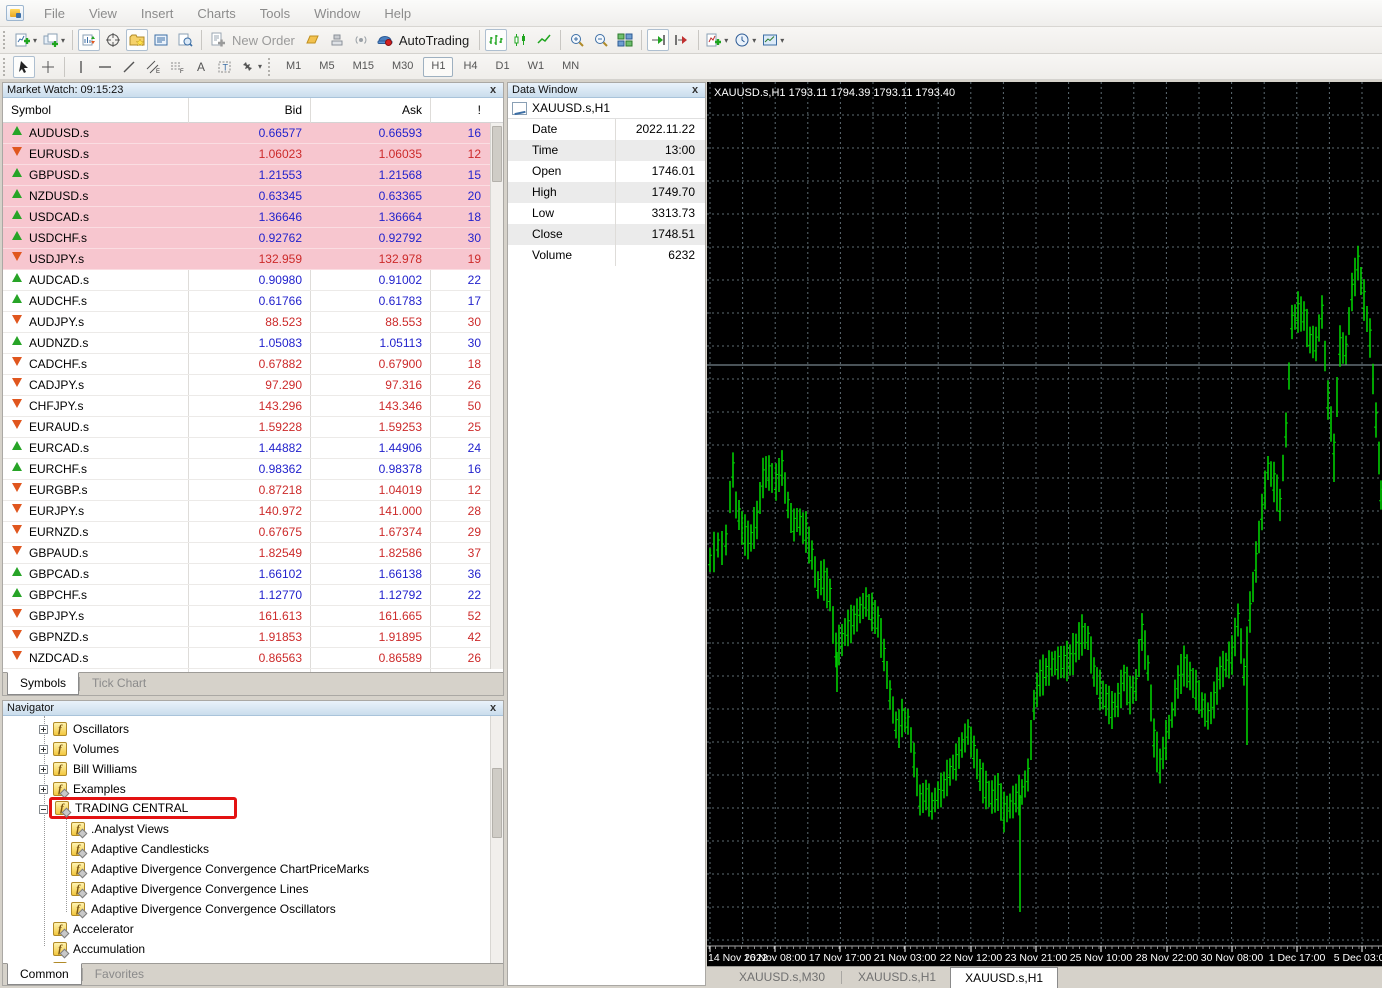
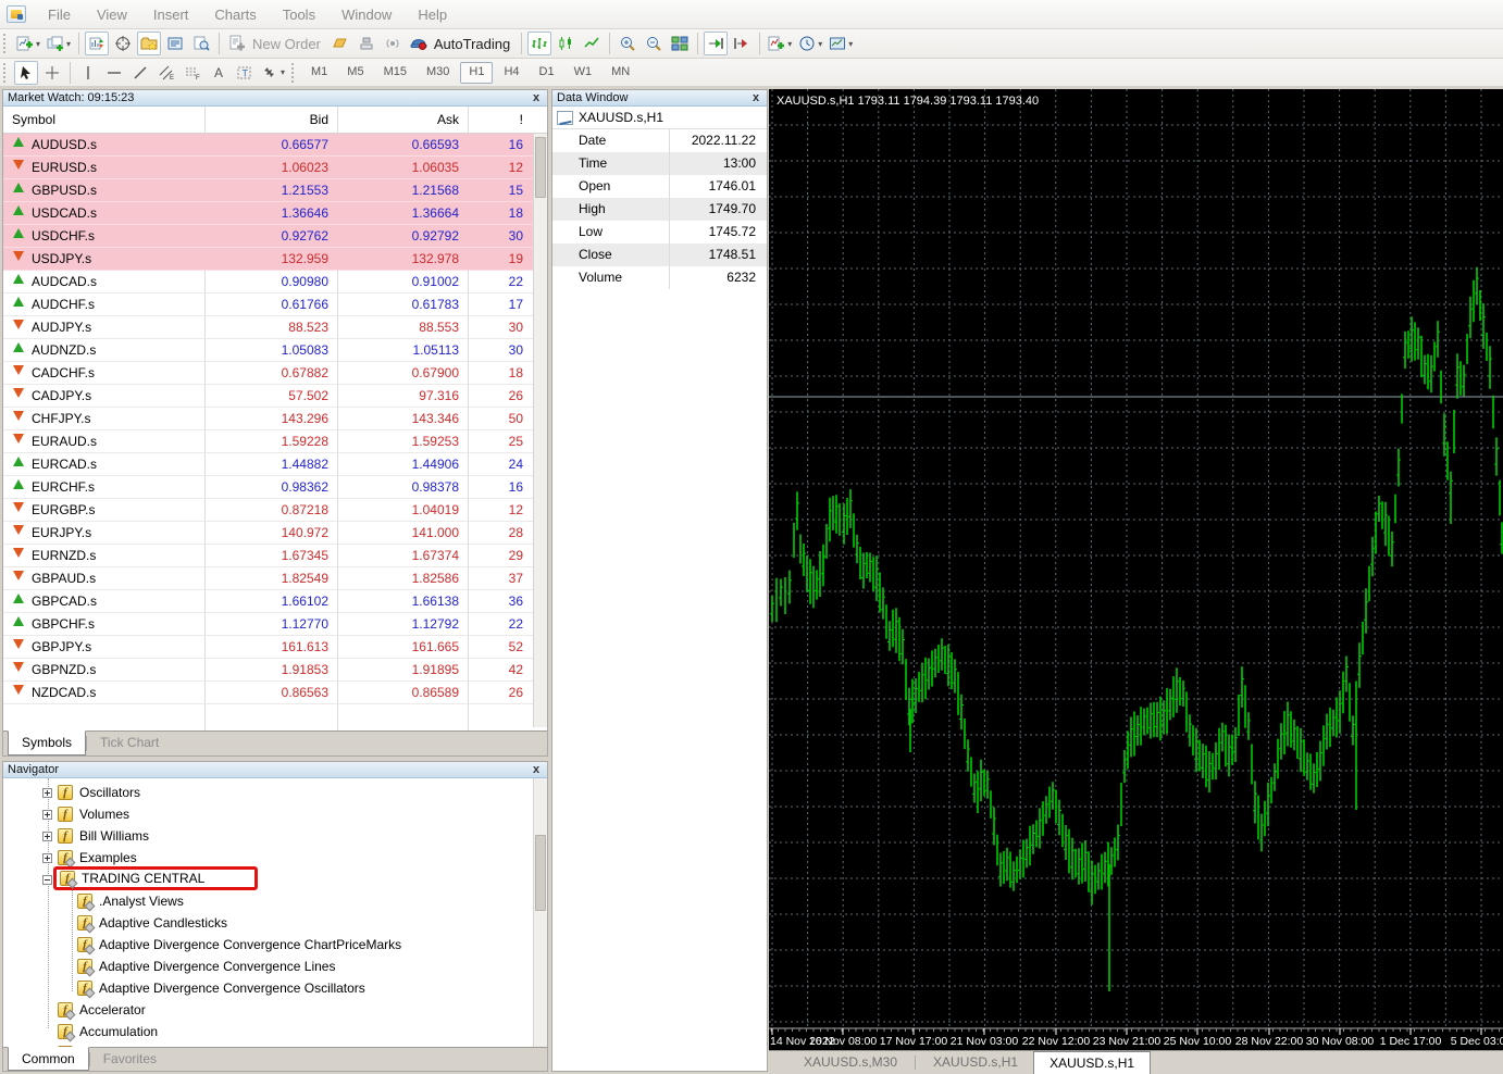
  File View Insert Charts Tools Window Help
  ▾
  ▾
  New Order
  AutoTrading
  ▾
  ▾
  ▾
  A
  T
  ▾
  M1
  M5
  M15
  M30
  H1
  H4
  D1
  W1
  MN
  Market Watch: 09:15:23
  x
  Symbol
  Bid
  Ask
  !
  AUDUSD.s
  0.66577
  0.66593
  16
  EURUSD.s
  1.06023
  1.06035
  12
  GBPUSD.s
  1.21553
  1.21568
  15
- NZDUSD.s
- 0.63345
- 0.63365
- 20
  USDCAD.s
  1.36646
  1.36664
  18
  USDCHF.s
  0.92762
  0.92792
  30
  USDJPY.s
  132.959
  132.978
  19
  AUDCAD.s
  0.90980
  0.91002
  22
  AUDCHF.s
  0.61766
  0.61783
  17
  AUDJPY.s
  88.523
  88.553
  30
  AUDNZD.s
  1.05083
  1.05113
  30
  CADCHF.s
  0.67882
  0.67900
  18
  CADJPY.s
- 97.290
+ 57.502
  97.316
  26
  CHFJPY.s
  143.296
  143.346
  50
  EURAUD.s
  1.59228
  1.59253
  25
  EURCAD.s
  1.44882
  1.44906
  24
  EURCHF.s
  0.98362
  0.98378
  16
  EURGBP.s
  0.87218
  1.04019
  12
  EURJPY.s
  140.972
  141.000
  28
  EURNZD.s
- 0.67675
+ 1.67345
  1.67374
  29
  GBPAUD.s
  1.82549
  1.82586
  37
  GBPCAD.s
  1.66102
  1.66138
  36
  GBPCHF.s
  1.12770
  1.12792
  22
  GBPJPY.s
  161.613
  161.665
  52
  GBPNZD.s
  1.91853
  1.91895
  42
  NZDCAD.s
  0.86563
  0.86589
  26
  Symbols
  Tick Chart
  Navigator
  x
  f
  Oscillators
  f
  Volumes
  f
  Bill Williams
  f
  Examples
  f
  TRADING CENTRAL
  f
  .Analyst Views
  f
  Adaptive Candlesticks
  f
  Adaptive Divergence Convergence ChartPriceMarks
  f
  Adaptive Divergence Convergence Lines
  f
  Adaptive Divergence Convergence Oscillators
  f
  Accelerator
  f
  Accumulation
  Common
  Favorites
  Data Window
  x
  XAUUSD.s,H1
  Date
  2022.11.22
  Time
  13:00
  Open
  1746.01
  High
  1749.70
  Low
- 3313.73
+ 1745.72
  Close
  1748.51
  Volume
  6232
  14 Nov 2022
  16 Nov 08:00
  17 Nov 17:00
  21 Nov 03:00
  22 Nov 12:00
  23 Nov 21:00
  25 Nov 10:00
  28 Nov 22:00
  30 Nov 08:00
  1 Dec 17:00
  5 Dec 03:
  XAUUSD.s,H1 1793.11 1794.39 1793.11 1793.40
  XAUUSD.s,M30
  XAUUSD.s,H1
  XAUUSD.s,H1
